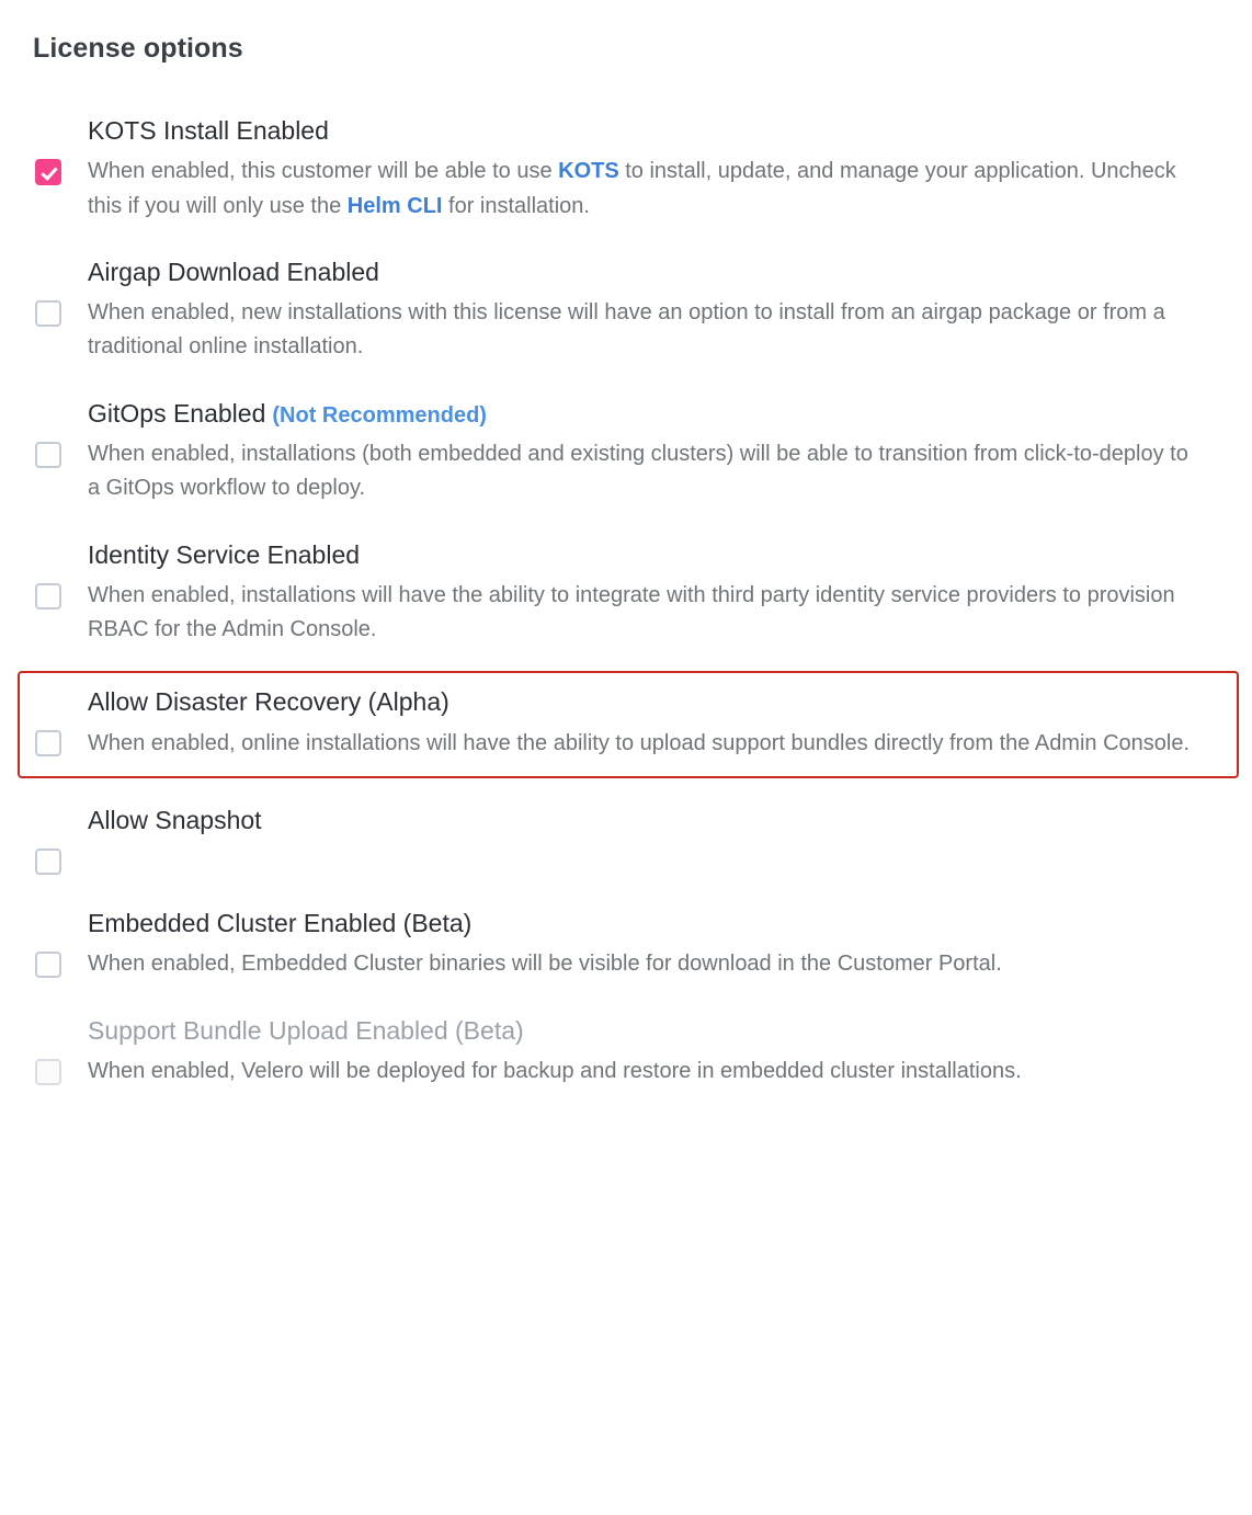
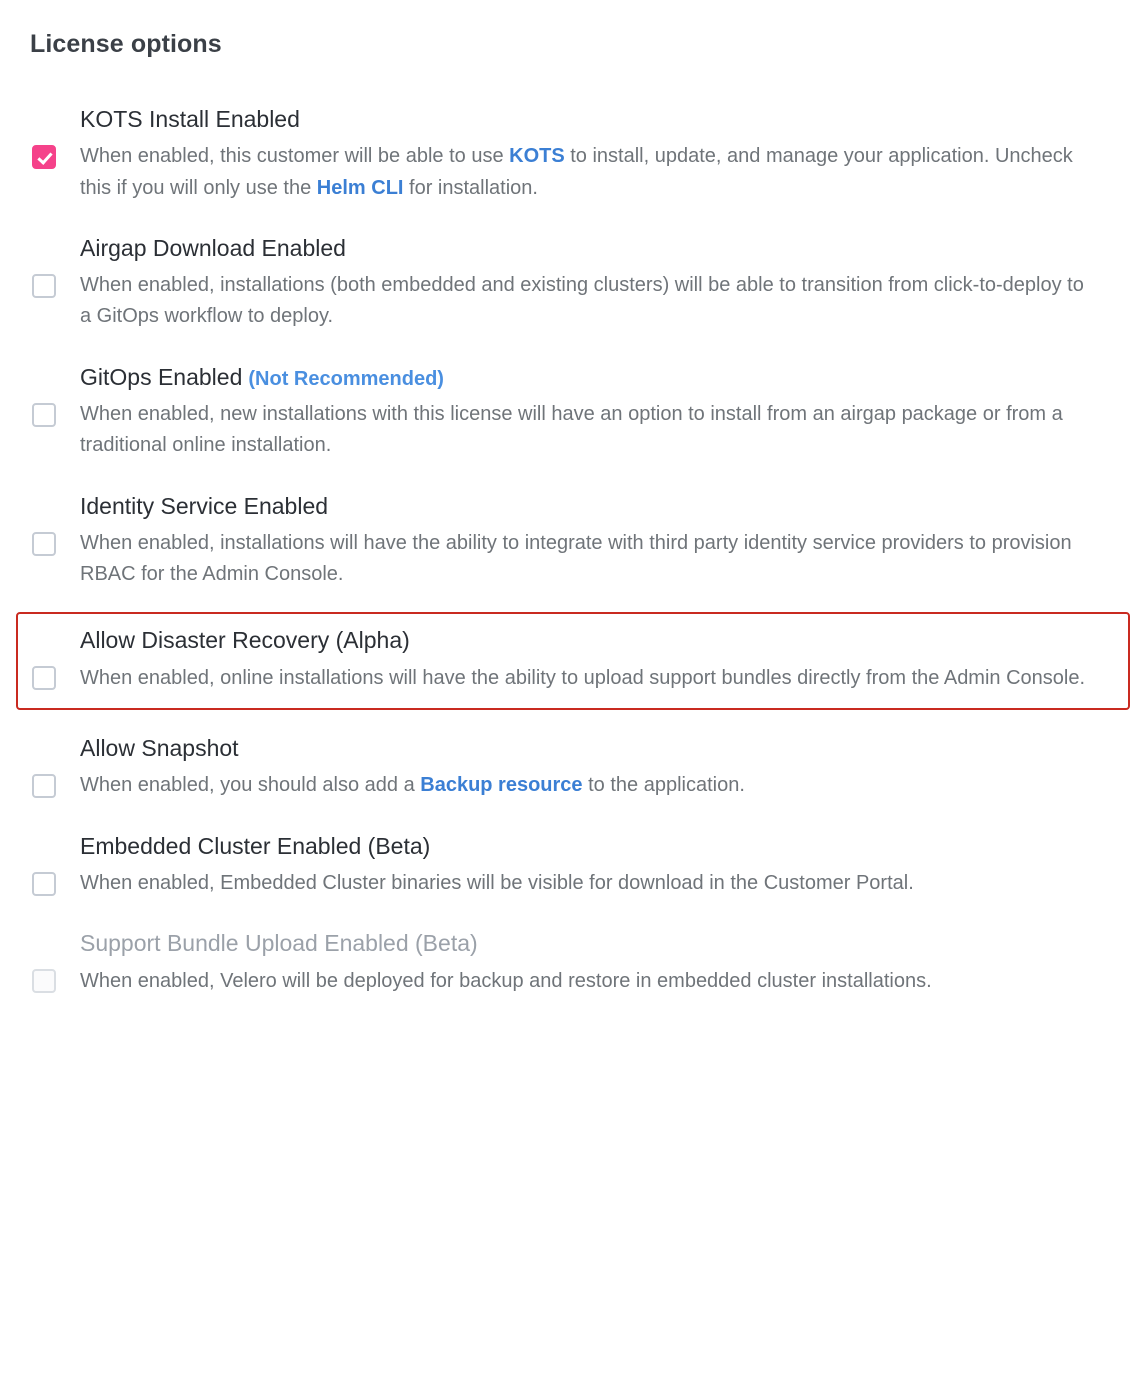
  License options
  KOTS Install Enabled
  When enabled, this customer will be able to use KOTS to install, update, and manage your application. Uncheck this if you will only use the Helm CLI for installation.
  Airgap Download Enabled
- When enabled, new installations with this license will have an option to install from an airgap package or from a traditional online installation.
+ When enabled, installations (both embedded and existing clusters) will be able to transition from click-to-deploy to a GitOps workflow to deploy.
  GitOps Enabled (Not Recommended)
- When enabled, installations (both embedded and existing clusters) will be able to transition from click-to-deploy to a GitOps workflow to deploy.
+ When enabled, new installations with this license will have an option to install from an airgap package or from a traditional online installation.
  Identity Service Enabled
  When enabled, installations will have the ability to integrate with third party identity service providers to provision RBAC for the Admin Console.
  Allow Disaster Recovery (Alpha)
  When enabled, online installations will have the ability to upload support bundles directly from the Admin Console.
  Allow Snapshot
+ When enabled, you should also add a Backup resource to the application.
  Embedded Cluster Enabled (Beta)
  When enabled, Embedded Cluster binaries will be visible for download in the Customer Portal.
  Support Bundle Upload Enabled (Beta)
  When enabled, Velero will be deployed for backup and restore in embedded cluster installations.
